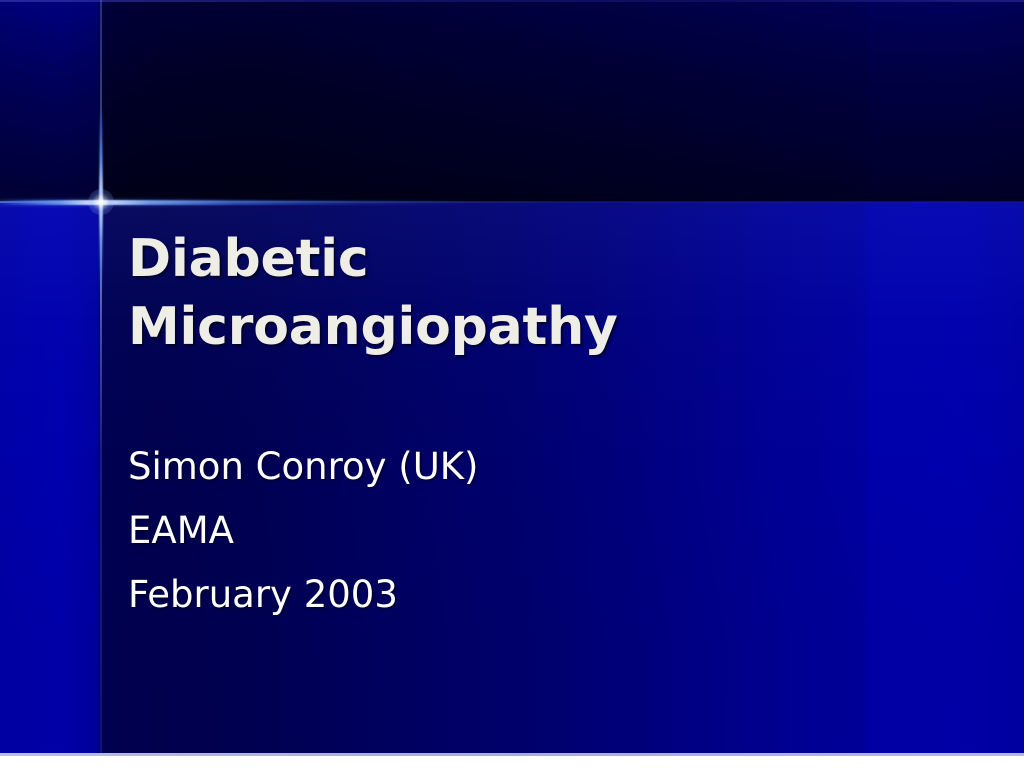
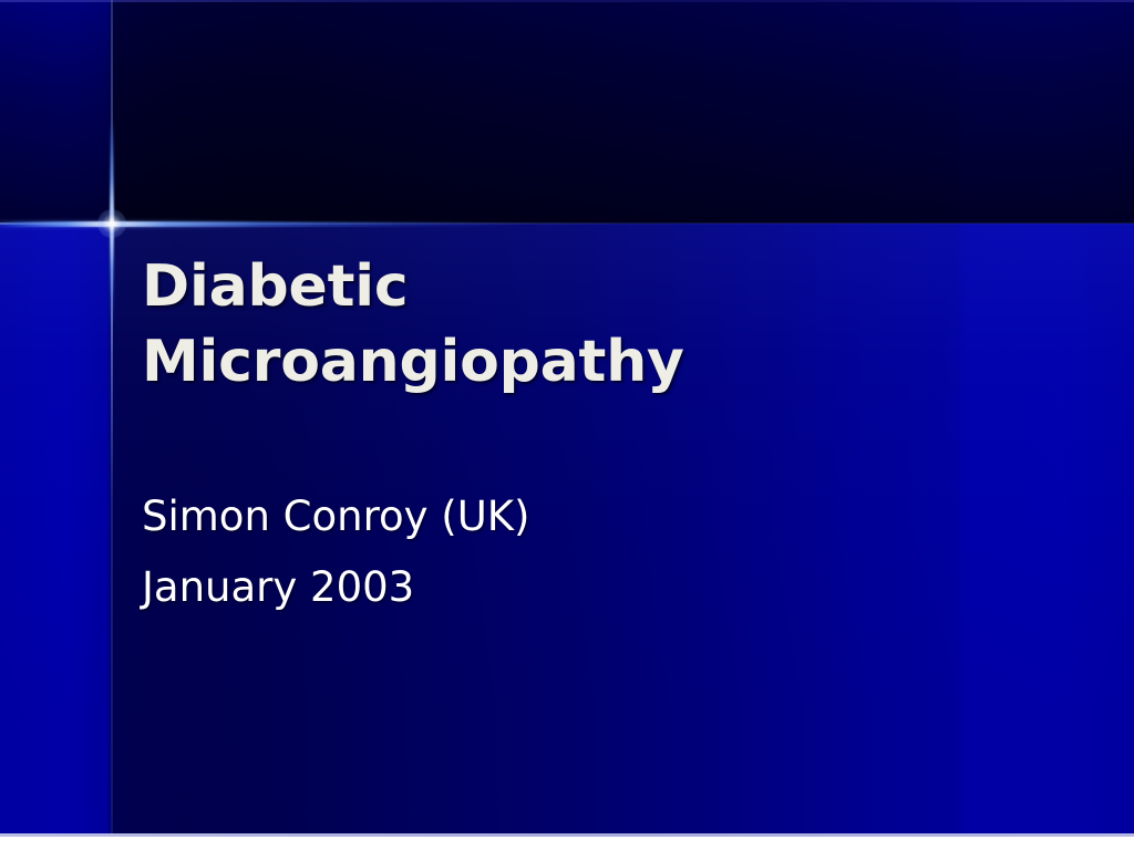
  Diabetic
  Microangiopathy
  Simon Conroy (UK)
- EAMA
- February 2003
+ January 2003
